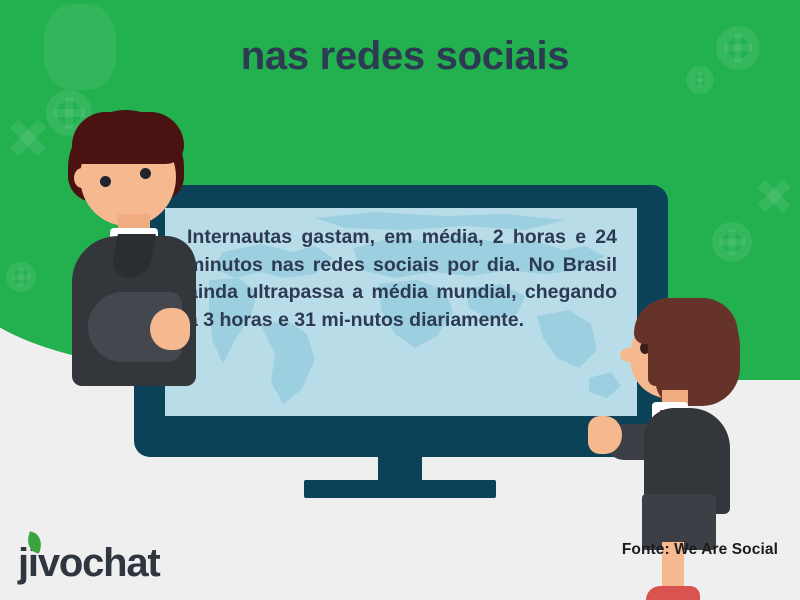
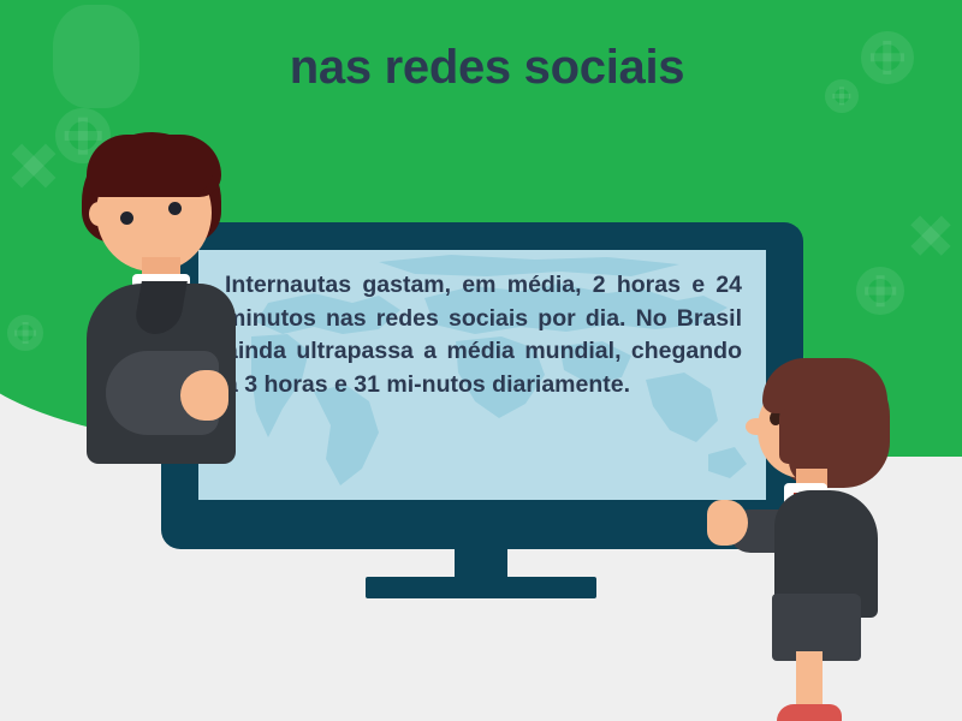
  nas redes sociais
  Internautas gastam, em média, 2 horas e 24 inutos nas redes sociais por dia. No Brasil inda ultrapassa a média mundial, chegando 3 horas e 31 mi-nutos diariamente.
- Fonte: We Are Social
- jivochat
